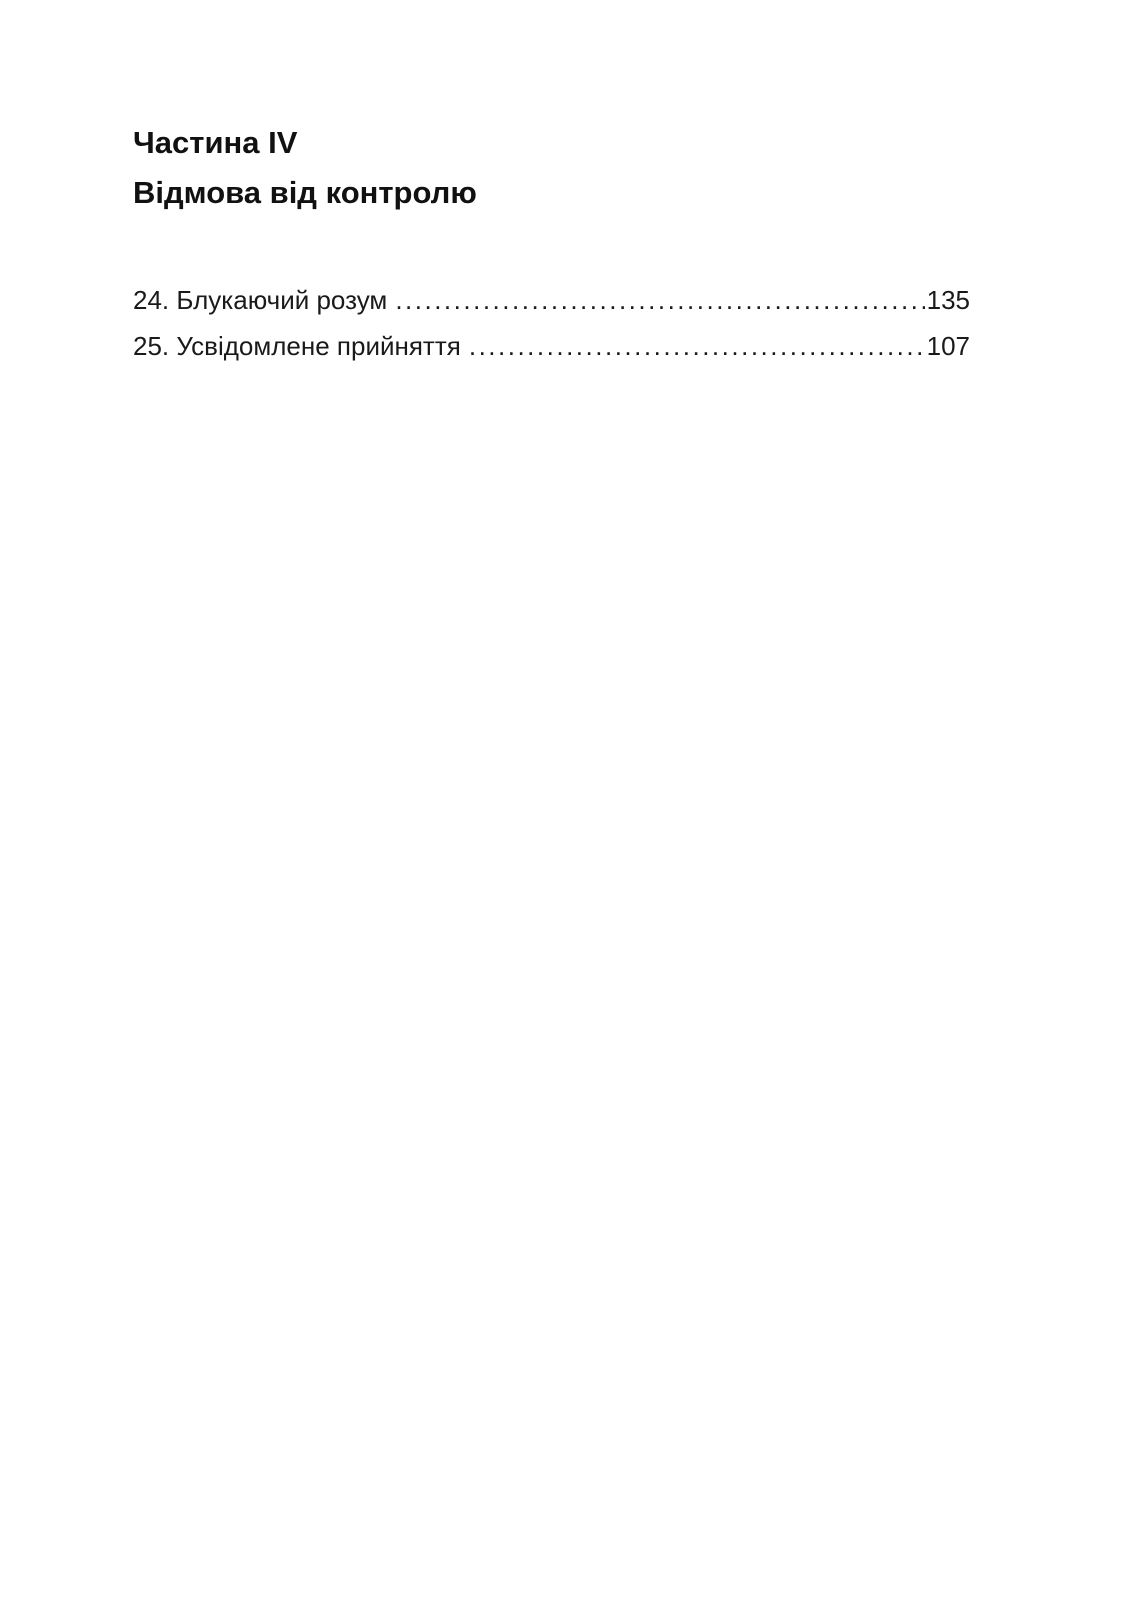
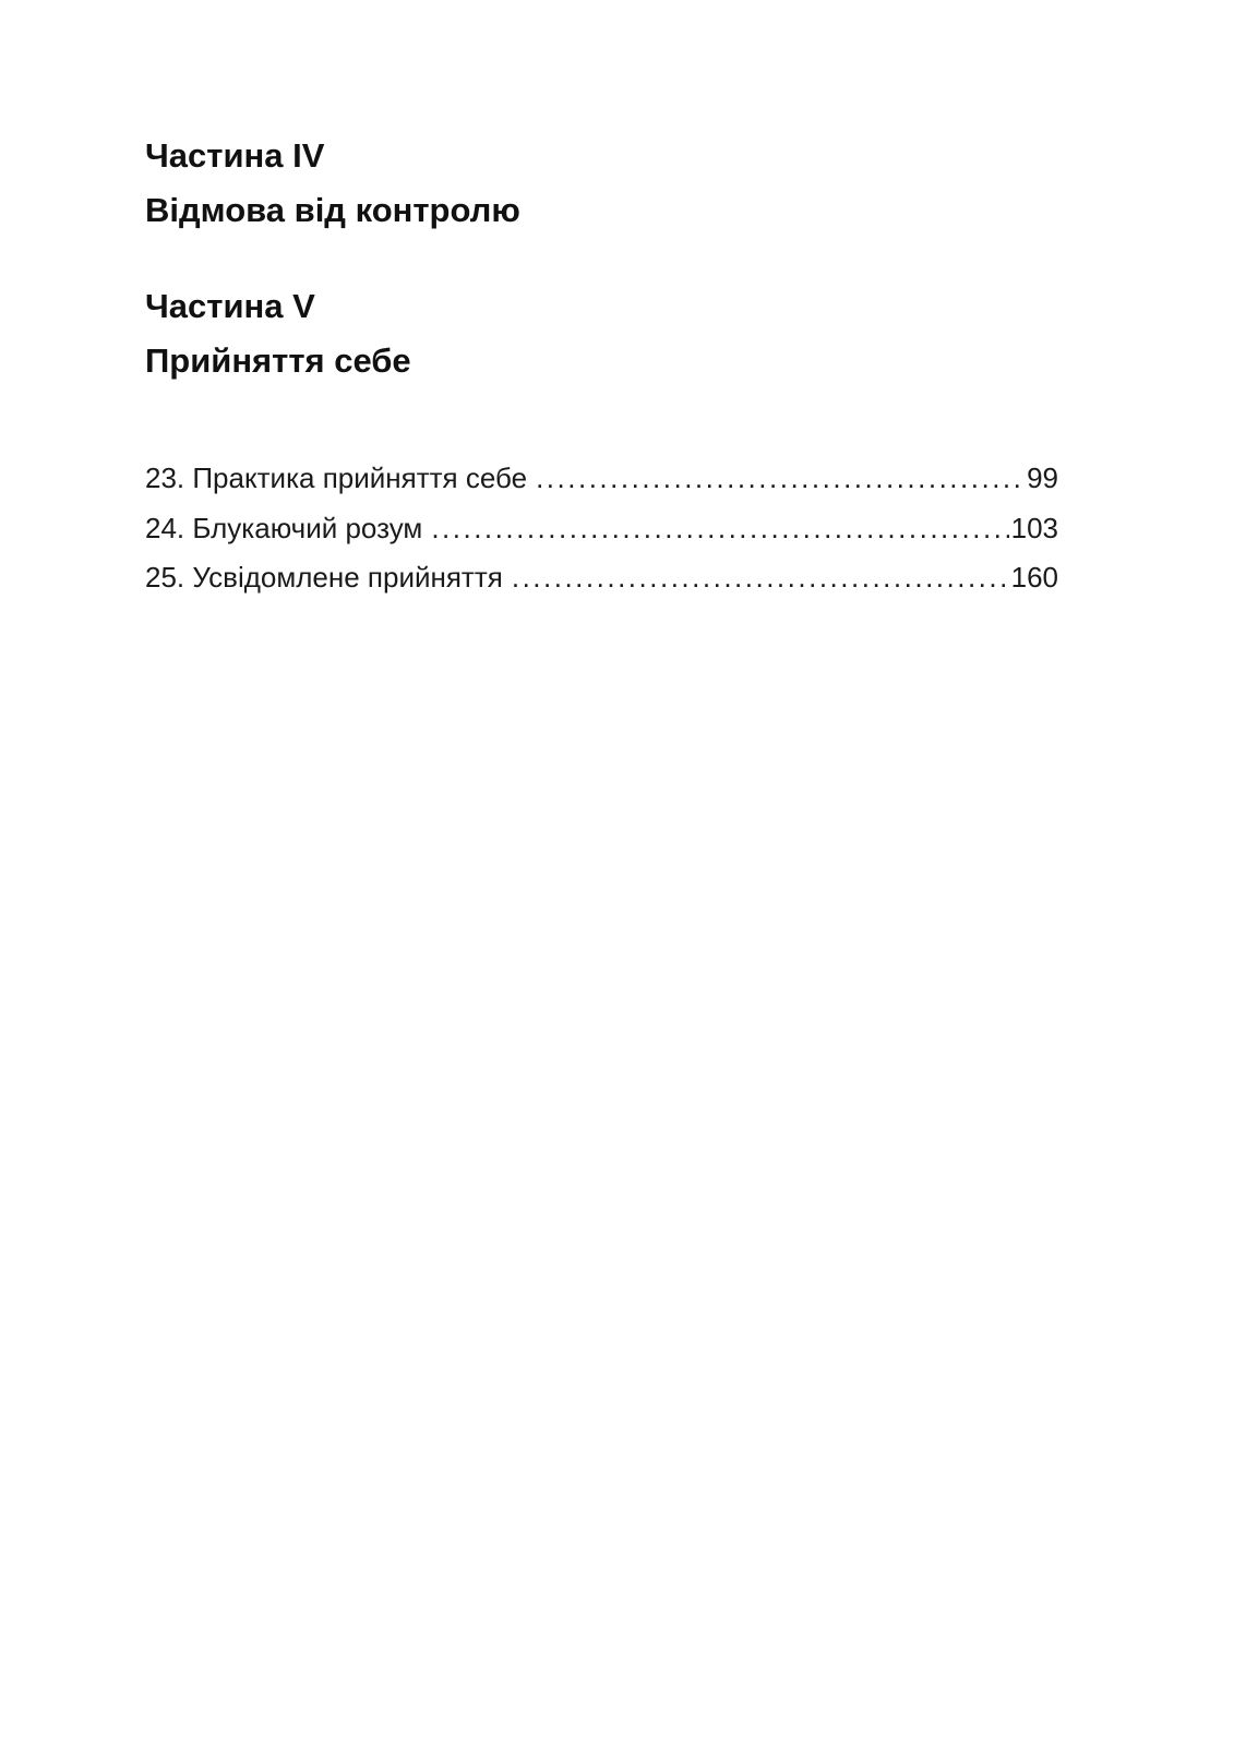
  Частина IV
  Відмова від контролю
+ Частина V
+ Прийняття себе
+ 23. Практика прийняття себе
+ 99
  24. Блукаючий розум
- 135
+ 103
  25. Усвідомлене прийняття
- 107
+ 160
